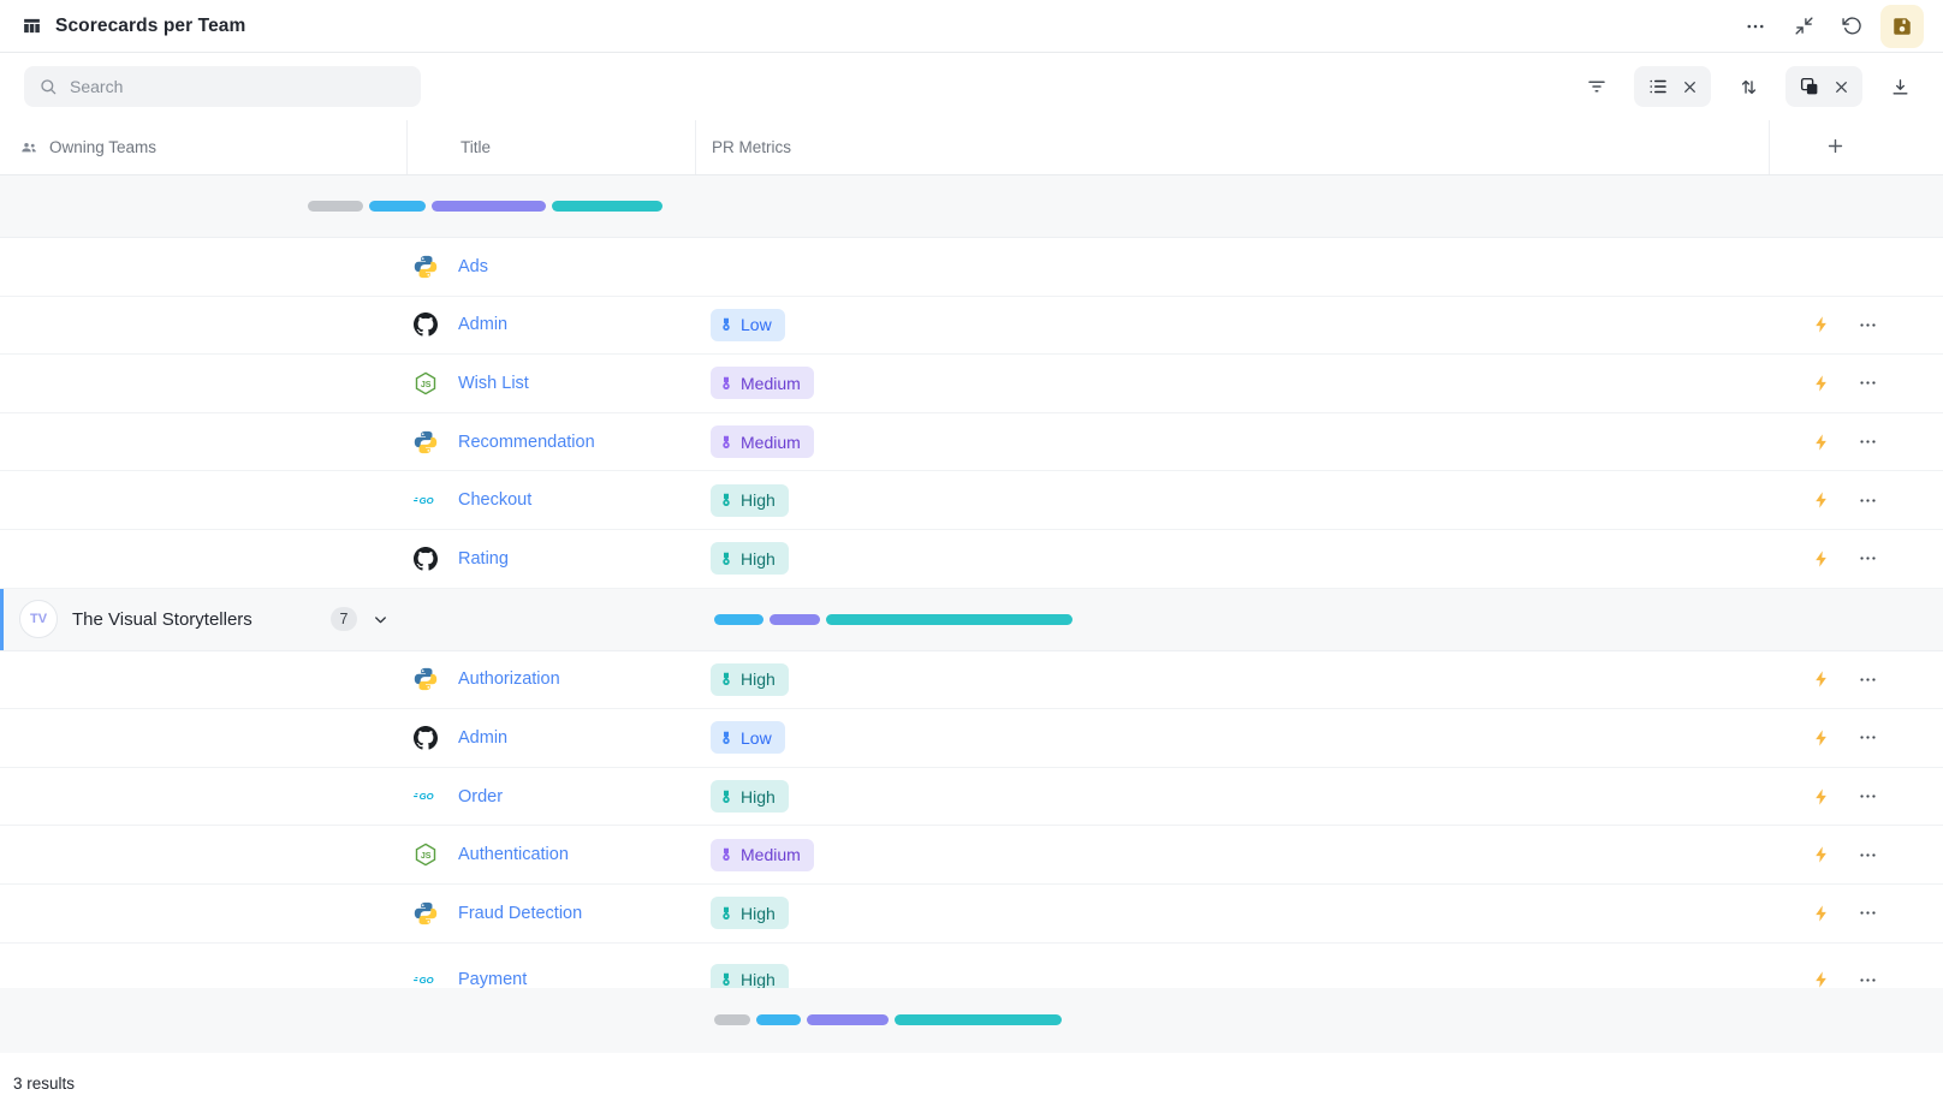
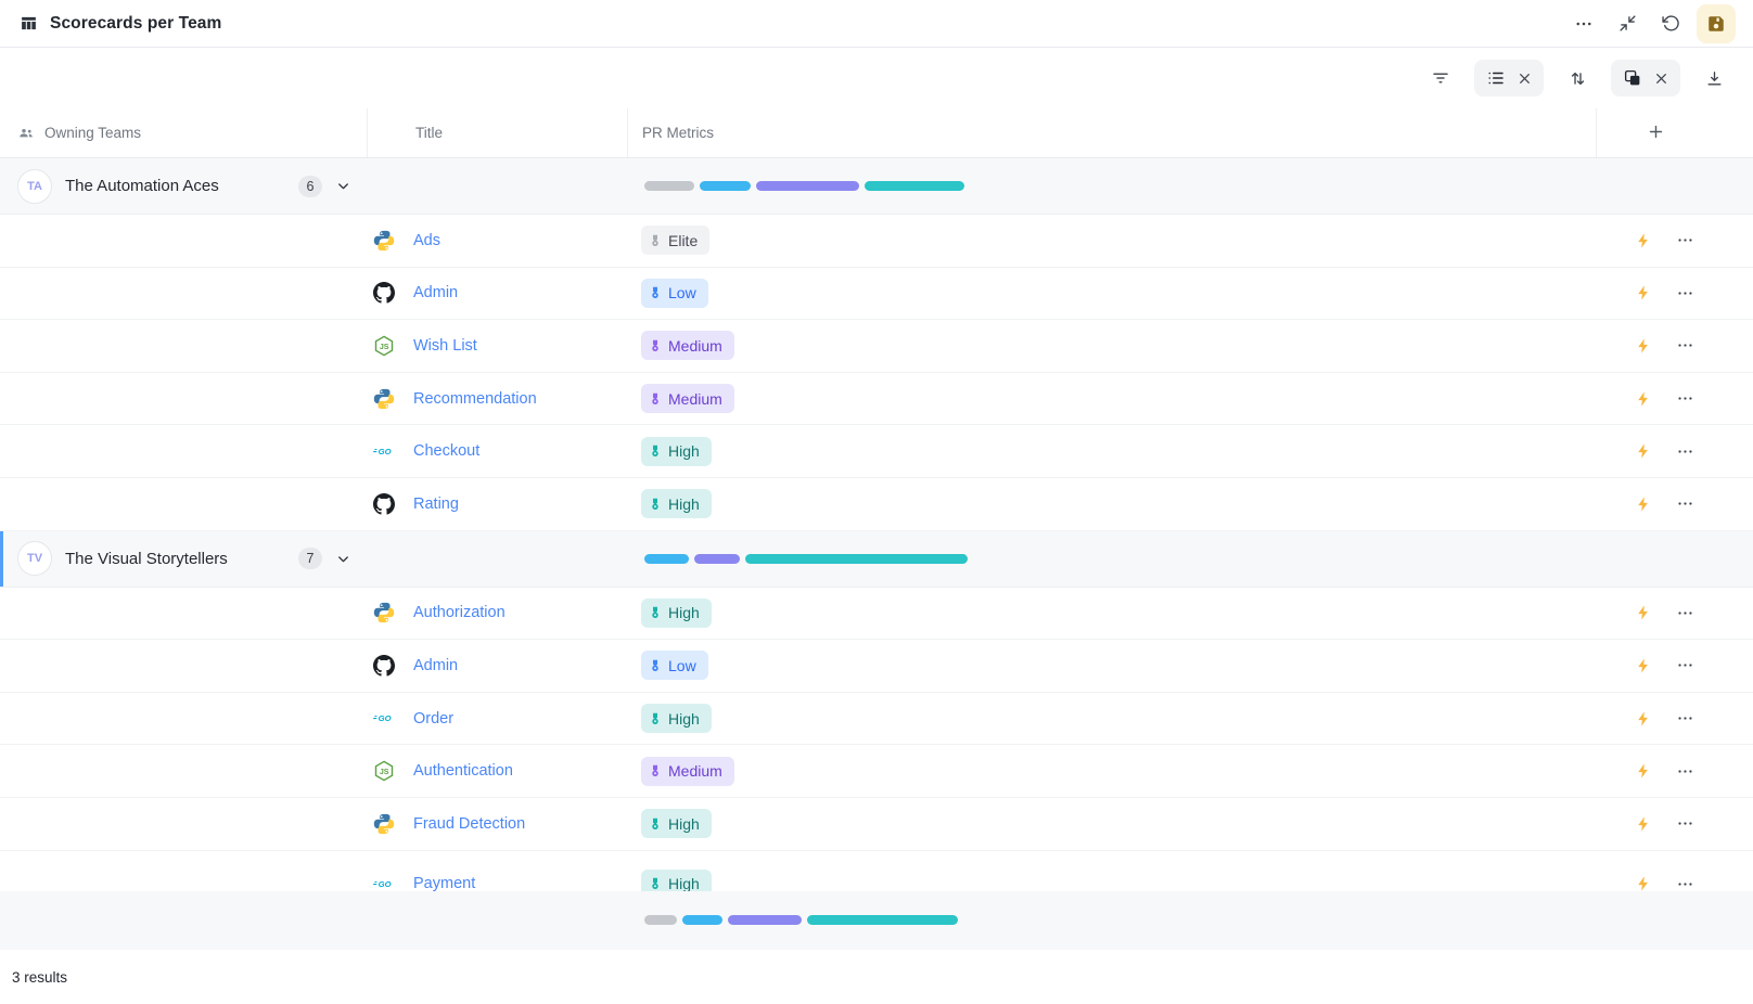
  Scorecards per Team
- Search
  Owning Teams
  Title
  PR Metrics
+ TA
+ The Automation Aces
+ 6
  Ads
+ Elite
  Admin
  Low
  JS
  Wish List
  Medium
  Recommendation
  Medium
  GO
  Checkout
  High
  Rating
  High
  TV
  The Visual Storytellers
  7
  Authorization
  High
  Admin
  Low
  GO
  Order
  High
  JS
  Authentication
  Medium
  Fraud Detection
  High
  GO
  Payment
  High
  3 results
